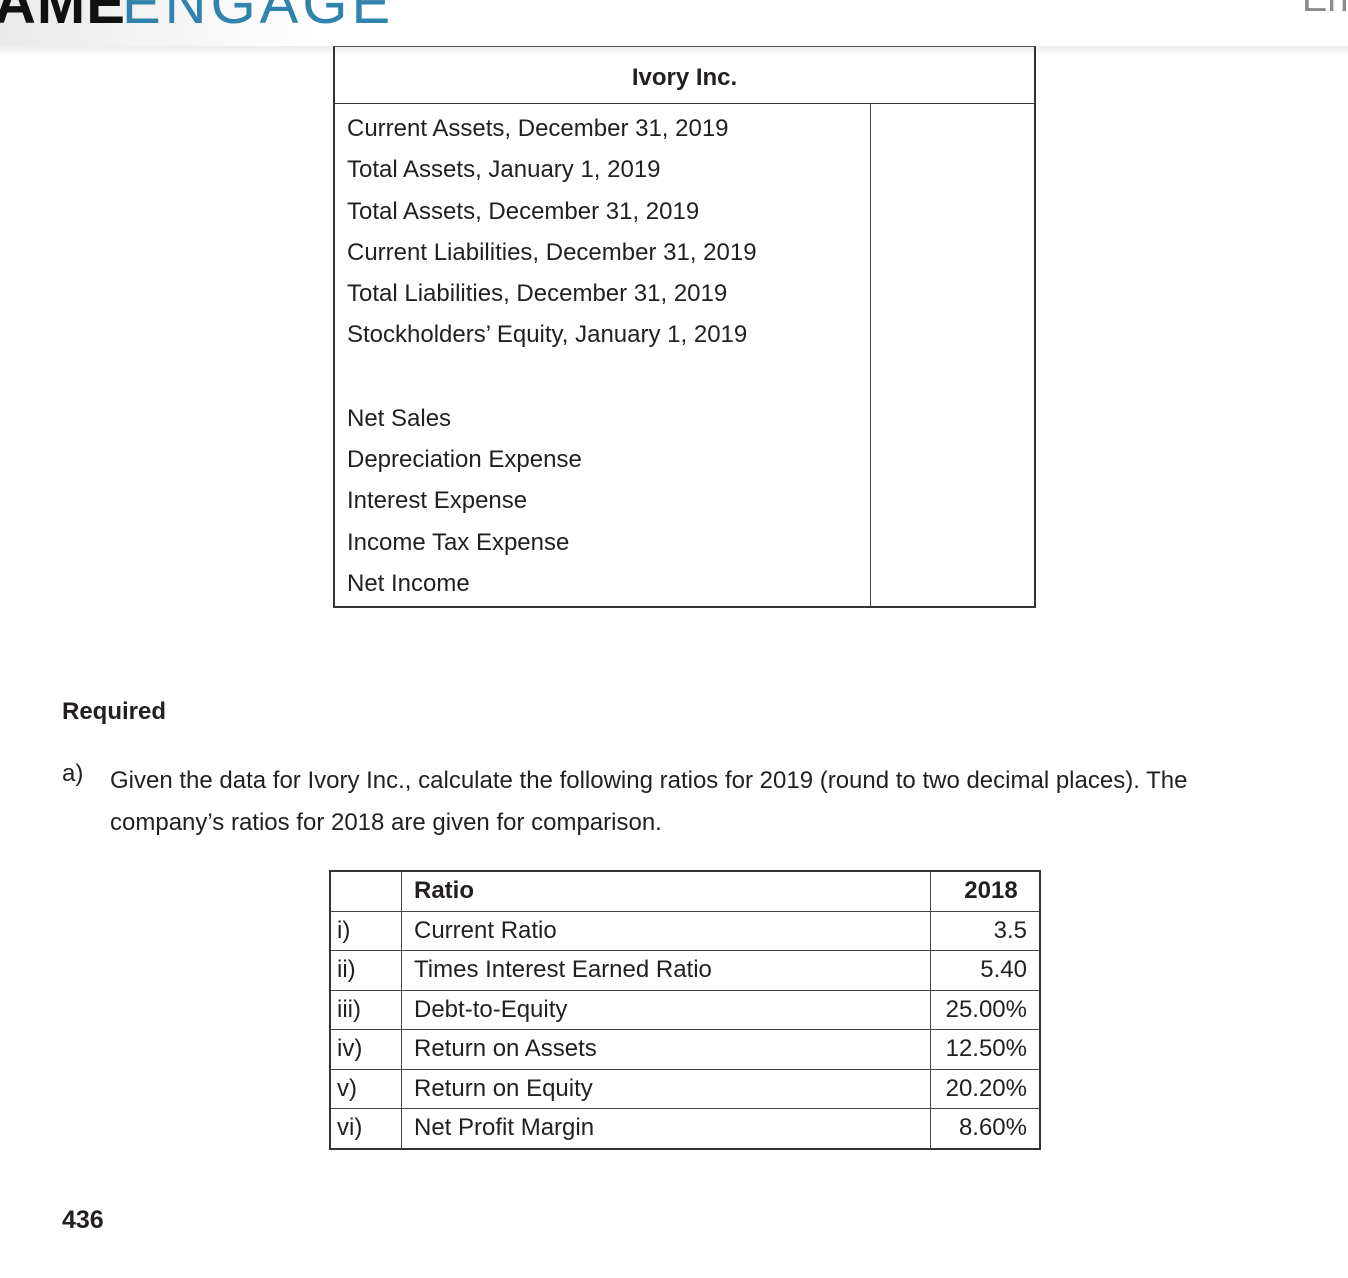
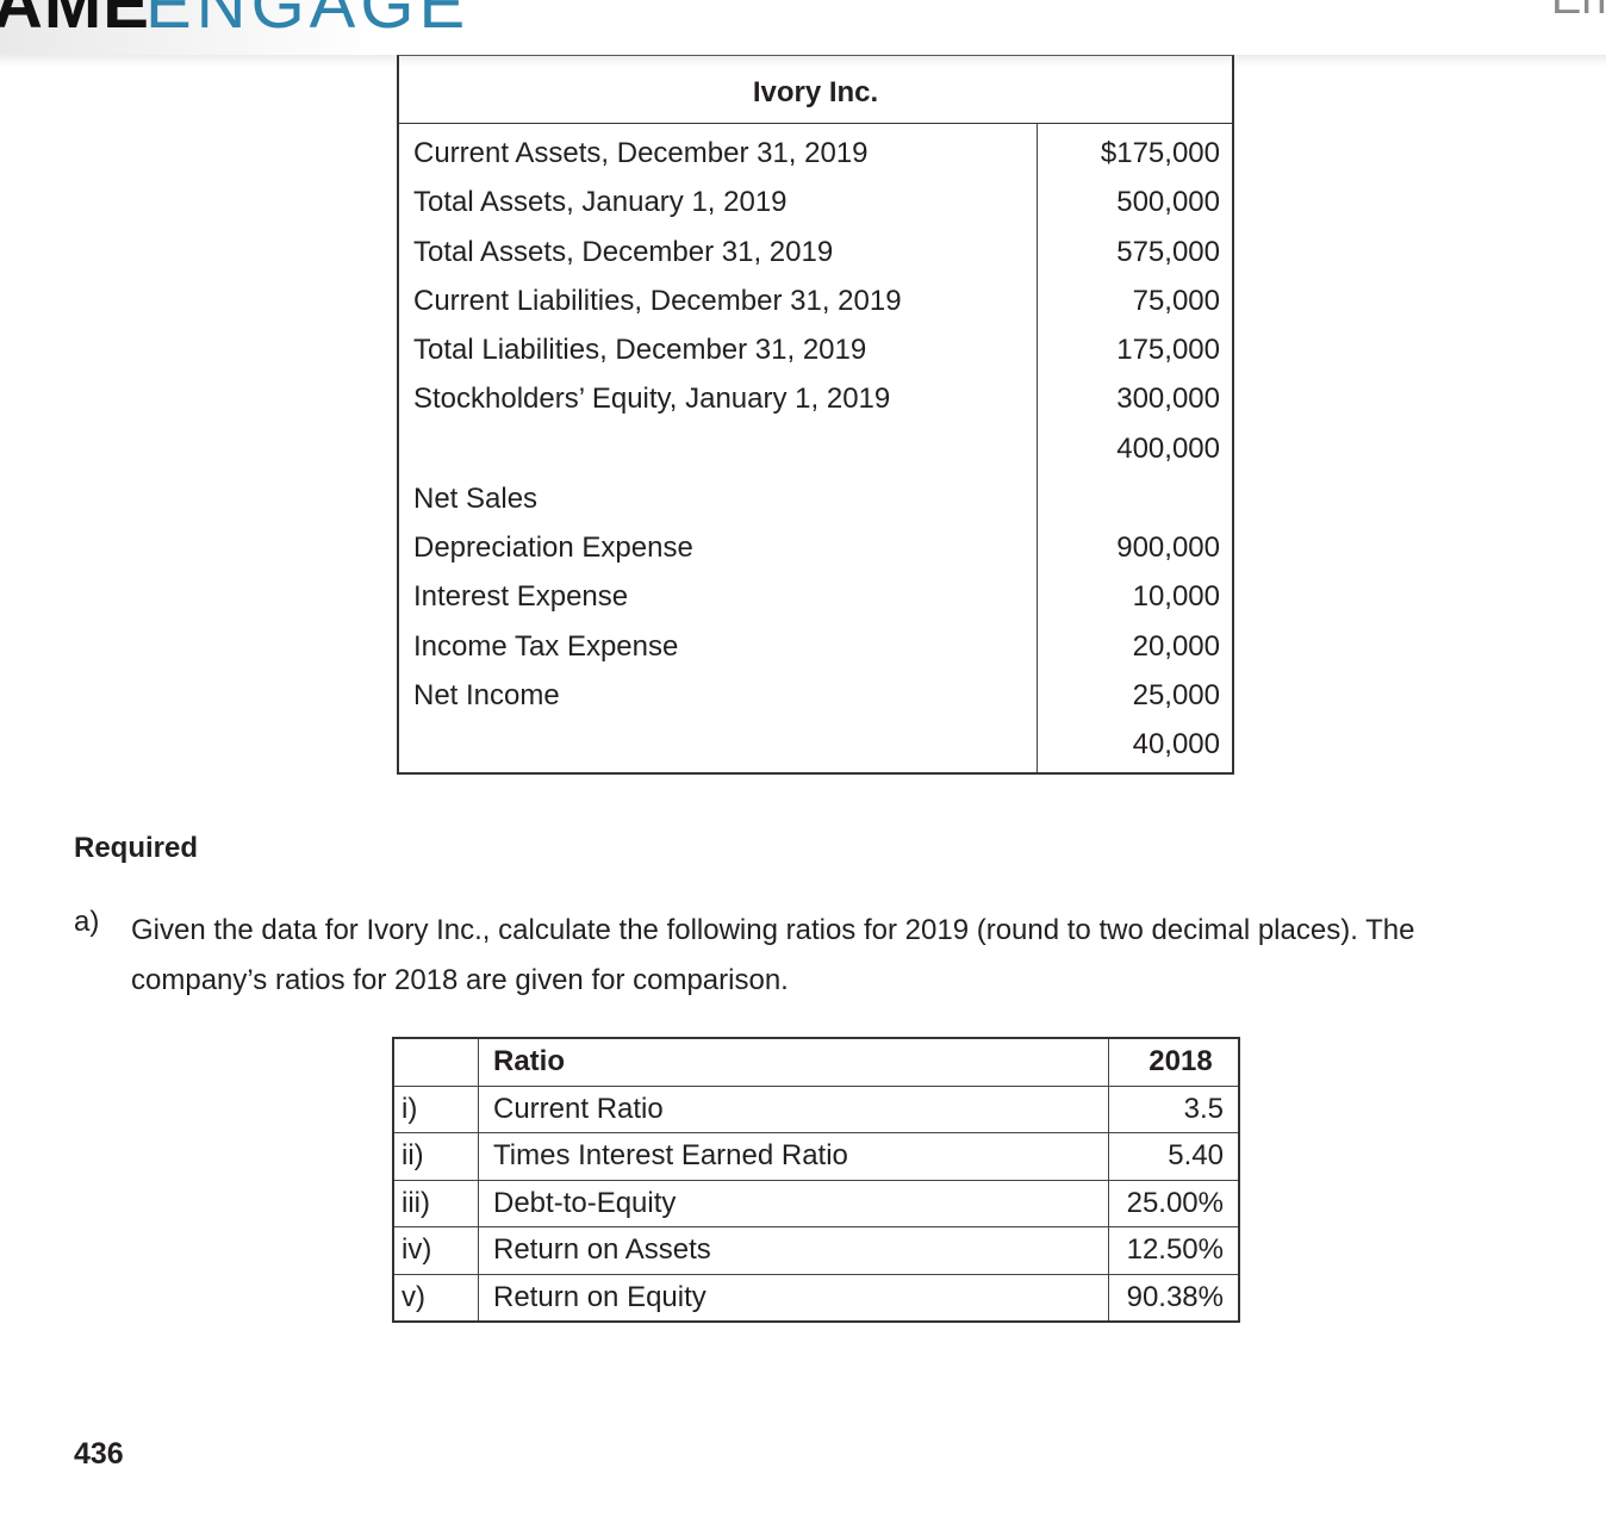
  AME
  ENGAGE
  Ivory Inc.
  Current Assets, December 31, 2019
  Total Assets, January 1, 2019
  Total Assets, December 31, 2019
  Current Liabilities, December 31, 2019
  Total Liabilities, December 31, 2019
  Stockholders’ Equity, January 1, 2019
  Net Sales
  Depreciation Expense
  Interest Expense
  Income Tax Expense
  Net Income
+ $175,000
+ 500,000
+ 575,000
+ 75,000
+ 175,000
+ 300,000
+ 400,000
+ 900,000
+ 10,000
+ 20,000
+ 25,000
+ 40,000
  Required
  a)
  Given the data for Ivory Inc., calculate the following ratios for 2019 (round to two decimal places). The company’s ratios for 2018 are given for comparison.
  	Ratio	2018
  i)	Current Ratio	3.5
  ii)	Times Interest Earned Ratio	5.40
  iii)	Debt-to-Equity	25.00%
  iv)	Return on Assets	12.50%
- v)	Return on Equity	20.20%
+ v)	Return on Equity	90.38%
- vi)	Net Profit Margin	8.60%
  436
